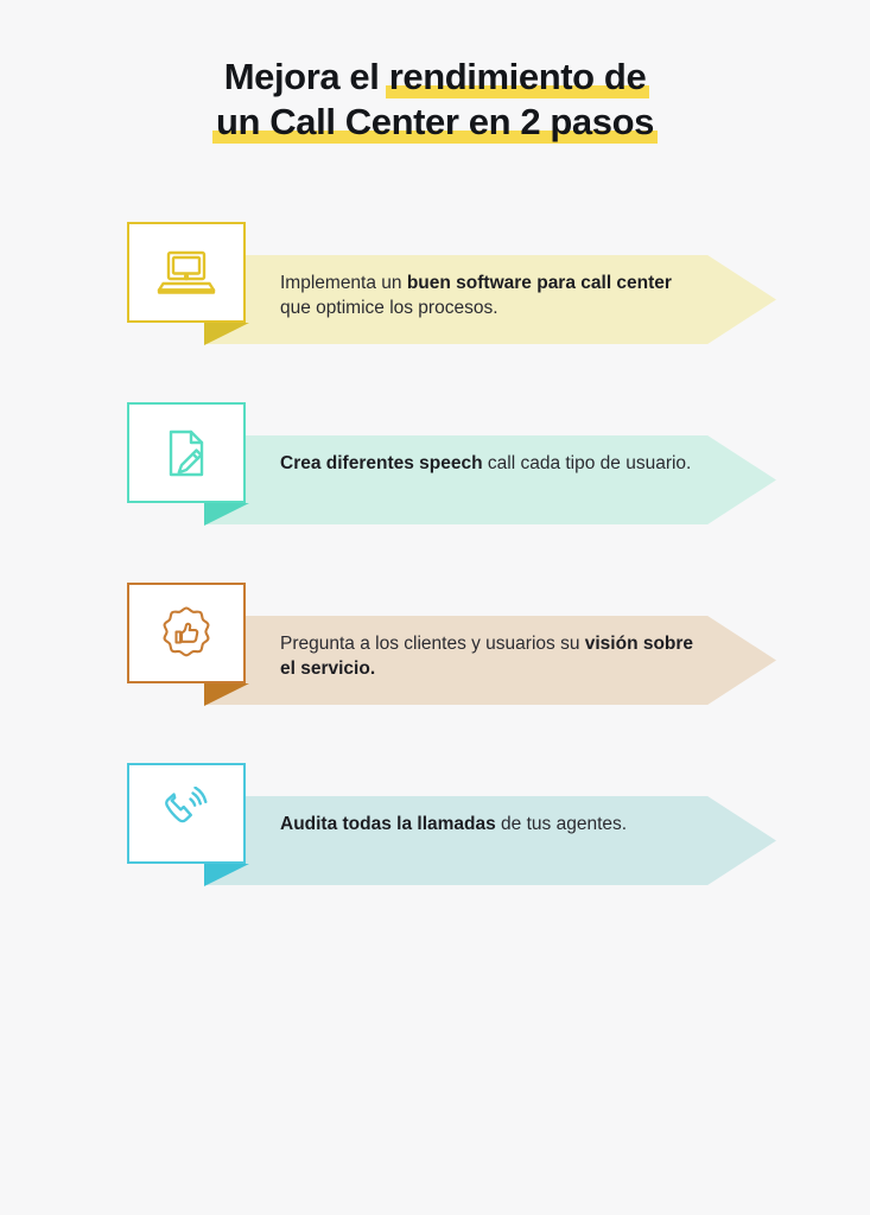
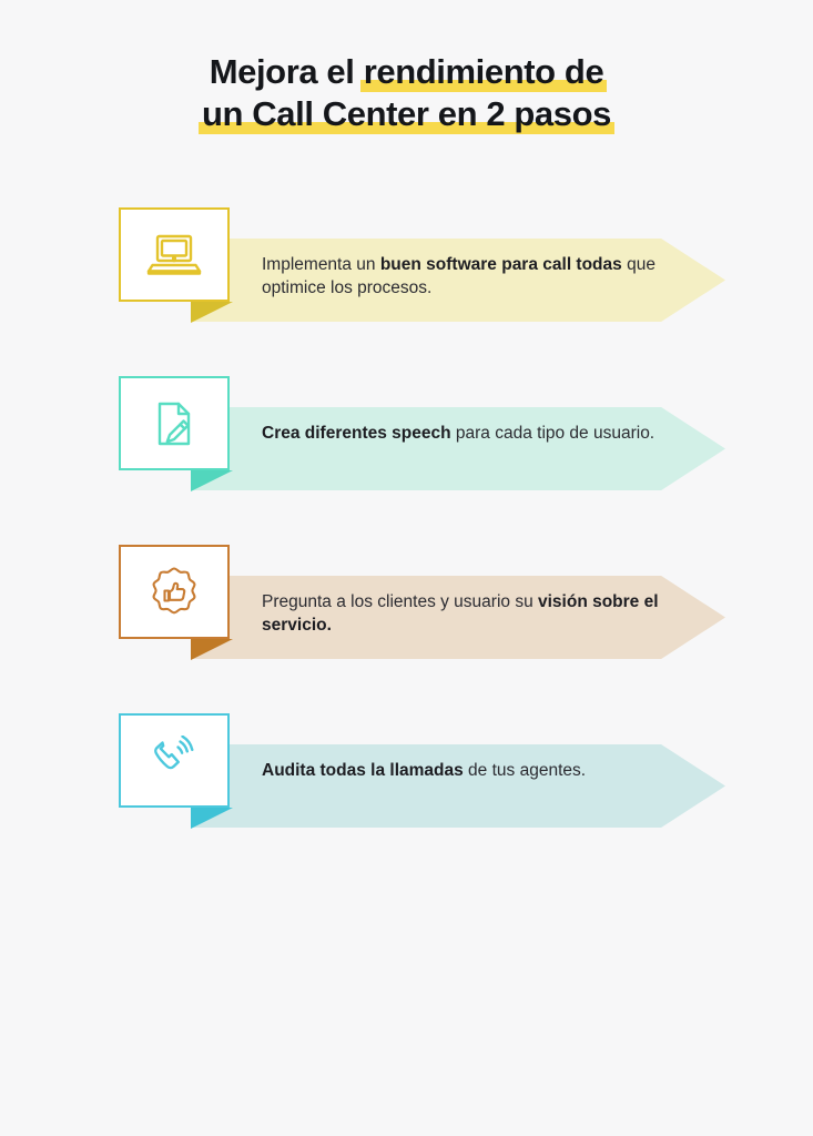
  Mejora el rendimiento de
  un Call Center en 2 pasos
- Implementa un buen software para call center que optimice los procesos.
+ Implementa un buen software para call todas que optimice los procesos.
- Crea diferentes speech call cada tipo de usuario.
+ Crea diferentes speech para cada tipo de usuario.
- Pregunta a los clientes y usuarios su visión sobre el servicio.
+ Pregunta a los clientes y usuario su visión sobre el servicio.
  Audita todas la llamadas de tus agentes.
